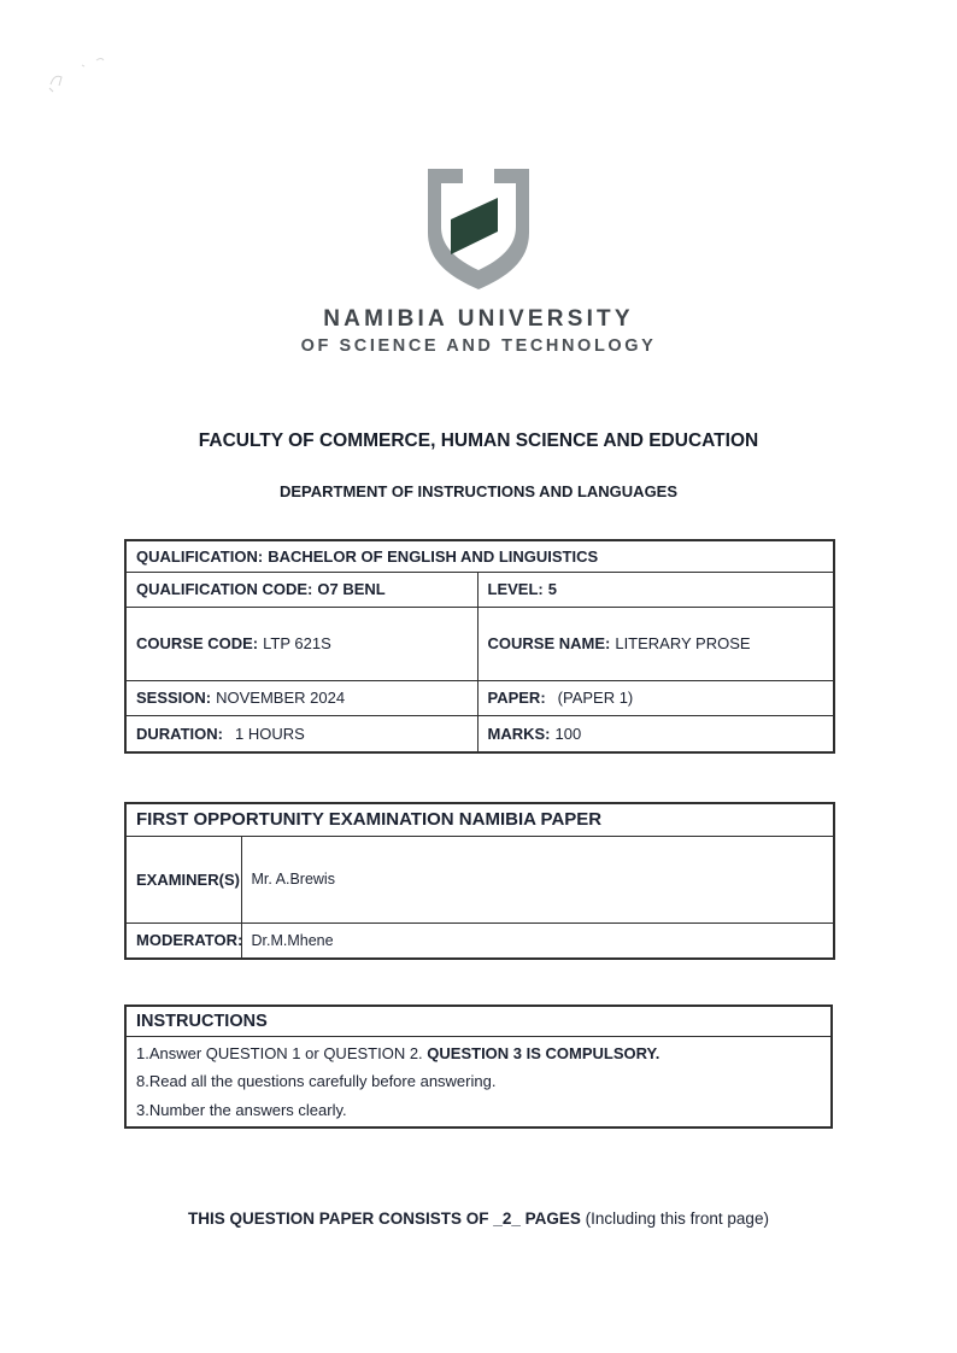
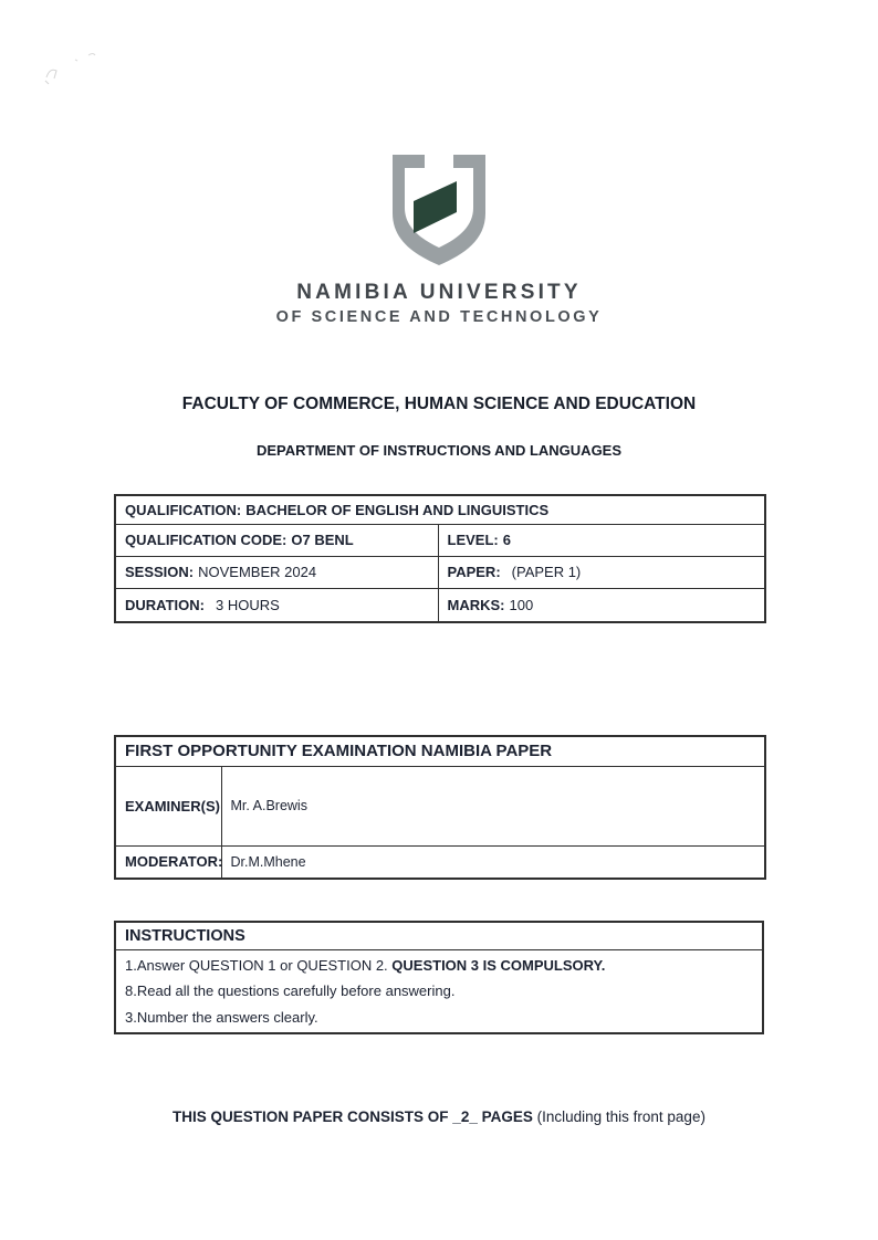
  NAMIBIA UNIVERSITY
  OF SCIENCE AND TECHNOLOGY
  FACULTY OF COMMERCE, HUMAN SCIENCE AND EDUCATION
  DEPARTMENT OF INSTRUCTIONS AND LANGUAGES
  QUALIFICATION: BACHELOR OF ENGLISH AND LINGUISTICS
- QUALIFICATION CODE: O7 BENL	LEVEL: 5
+ QUALIFICATION CODE: O7 BENL	LEVEL: 6
- COURSE CODE: LTP 621S	COURSE NAME: LITERARY PROSE
  SESSION: NOVEMBER 2024	PAPER: (PAPER 1)
- DURATION: 1 HOURS	MARKS: 100
+ DURATION: 3 HOURS	MARKS: 100
  FIRST OPPORTUNITY EXAMINATION NAMIBIA PAPER
  EXAMINER(S)	Mr. A.Brewis
  MODERATOR:	Dr.M.Mhene
  INSTRUCTIONS
  1.Answer QUESTION 1 or QUESTION 2. QUESTION 3 IS COMPULSORY. 8.Read all the questions carefully before answering. 3.Number the answers clearly.
  THIS QUESTION PAPER CONSISTS OF _2_ PAGES (Including this front page)
